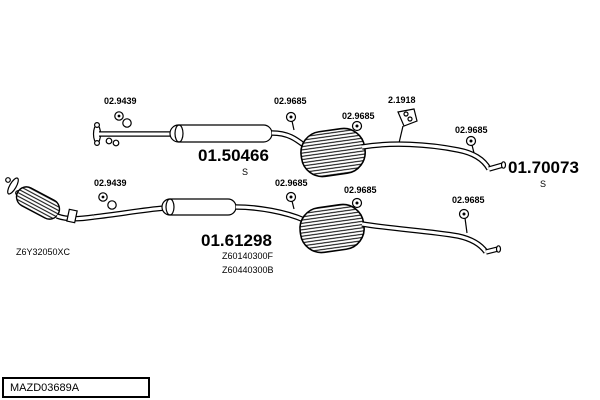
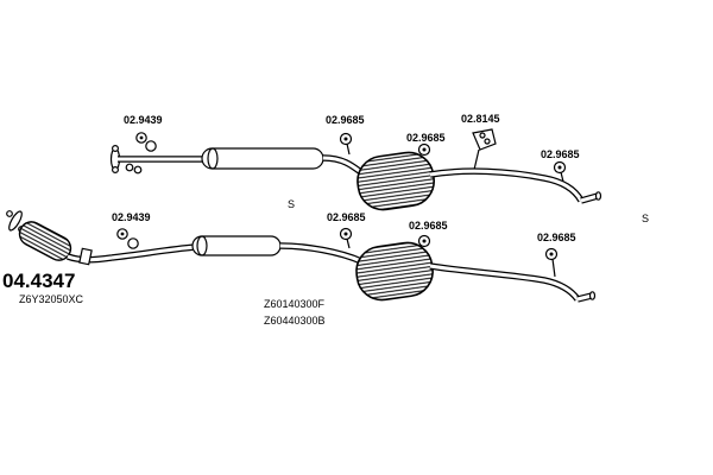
  02.9439
  02.9685
  02.9685
- 2.1918
+ 02.8145
  02.9685
- 01.50466
  S
- 01.70073
  S
  02.9439
  02.9685
  02.9685
  02.9685
+ 04.4347
  Z6Y32050XC
- 01.61298
  Z60140300F
  Z60440300B
- MAZD03689A
